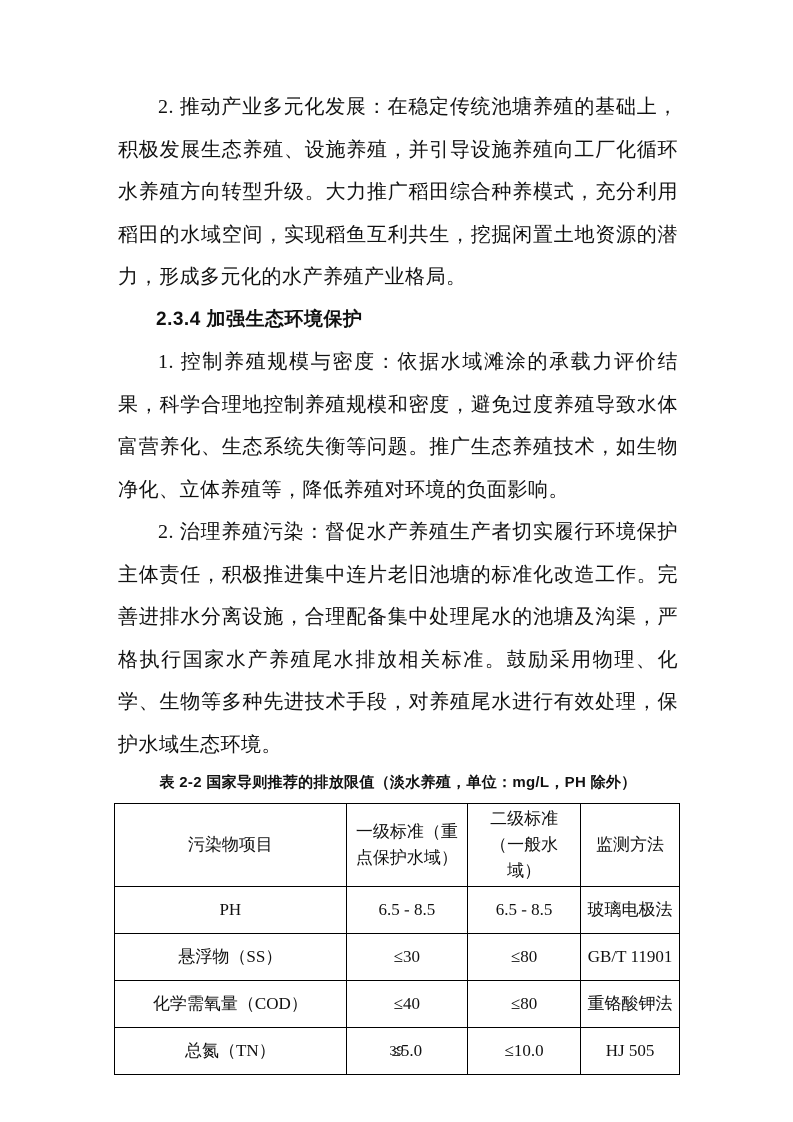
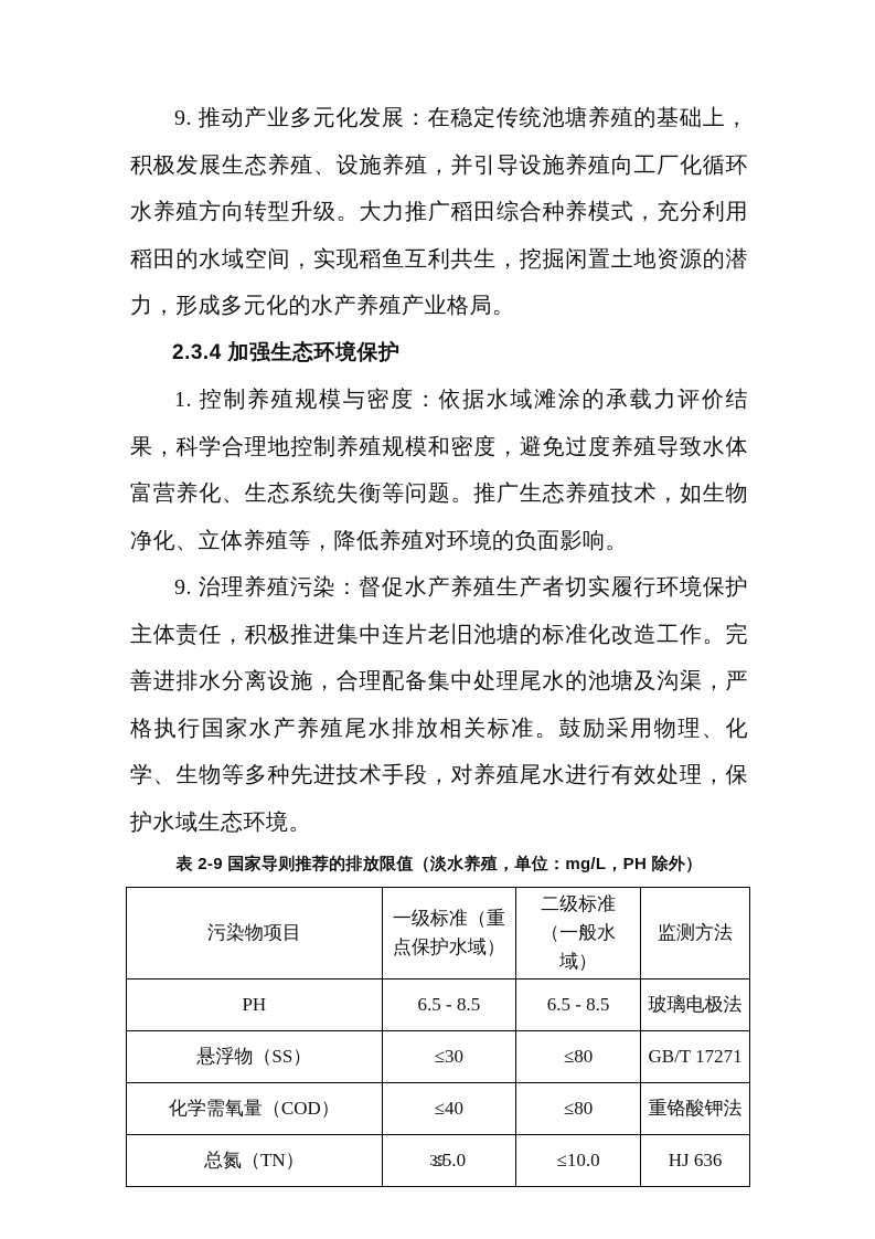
- 2. 推动产业多元化发展：在稳定传统池塘养殖的基础上，积极发展生态养殖、设施养殖，并引导设施养殖向工厂化循环水养殖方向转型升级。大力推广稻田综合种养模式，充分利用稻田的水域空间，实现稻鱼互利共生，挖掘闲置土地资源的潜力，形成多元化的水产养殖产业格局。
+ 9. 推动产业多元化发展：在稳定传统池塘养殖的基础上，积极发展生态养殖、设施养殖，并引导设施养殖向工厂化循环水养殖方向转型升级。大力推广稻田综合种养模式，充分利用稻田的水域空间，实现稻鱼互利共生，挖掘闲置土地资源的潜力，形成多元化的水产养殖产业格局。
  2.3.4 加强生态环境保护
  1. 控制养殖规模与密度：依据水域滩涂的承载力评价结果，科学合理地控制养殖规模和密度，避免过度养殖导致水体富营养化、生态系统失衡等问题。推广生态养殖技术，如生物净化、立体养殖等，降低养殖对环境的负面影响。
- 2. 治理养殖污染：督促水产养殖生产者切实履行环境保护主体责任，积极推进集中连片老旧池塘的标准化改造工作。完善进排水分离设施，合理配备集中处理尾水的池塘及沟渠，严格执行国家水产养殖尾水排放相关标准。鼓励采用物理、化学、生物等多种先进技术手段，对养殖尾水进行有效处理，保护水域生态环境。
+ 9. 治理养殖污染：督促水产养殖生产者切实履行环境保护主体责任，积极推进集中连片老旧池塘的标准化改造工作。完善进排水分离设施，合理配备集中处理尾水的池塘及沟渠，严格执行国家水产养殖尾水排放相关标准。鼓励采用物理、化学、生物等多种先进技术手段，对养殖尾水进行有效处理，保护水域生态环境。
- 表 2-2 国家导则推荐的排放限值（淡水养殖，单位：mg/L，PH 除外）
+ 表 2-9 国家导则推荐的排放限值（淡水养殖，单位：mg/L，PH 除外）
  污染物项目	一级标准（重点保护水域）	二级标准（一般水域）	监测方法
  PH	6.5 - 8.5	6.5 - 8.5	玻璃电极法
- 悬浮物（SS）	≤30	≤80	GB/T 11901
+ 悬浮物（SS）	≤30	≤80	GB/T 17271
  化学需氧量（COD）	≤40	≤80	重铬酸钾法
- 总氮（TN）	≤5.0	≤10.0	HJ 505
+ 总氮（TN）	≤5.0	≤10.0	HJ 636
  39
